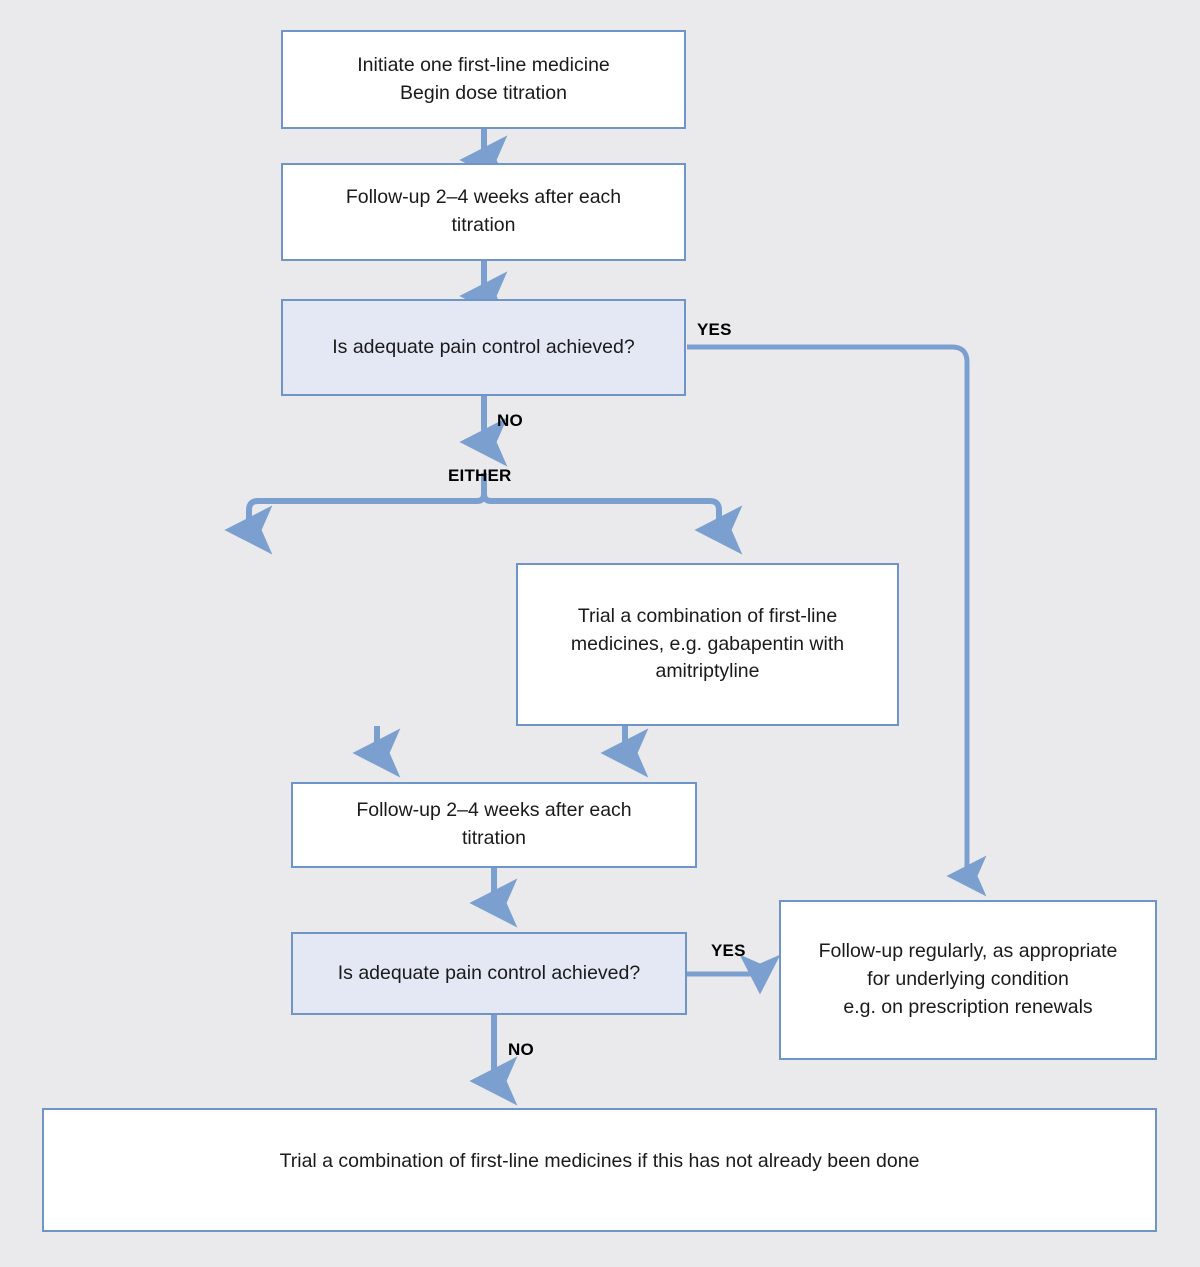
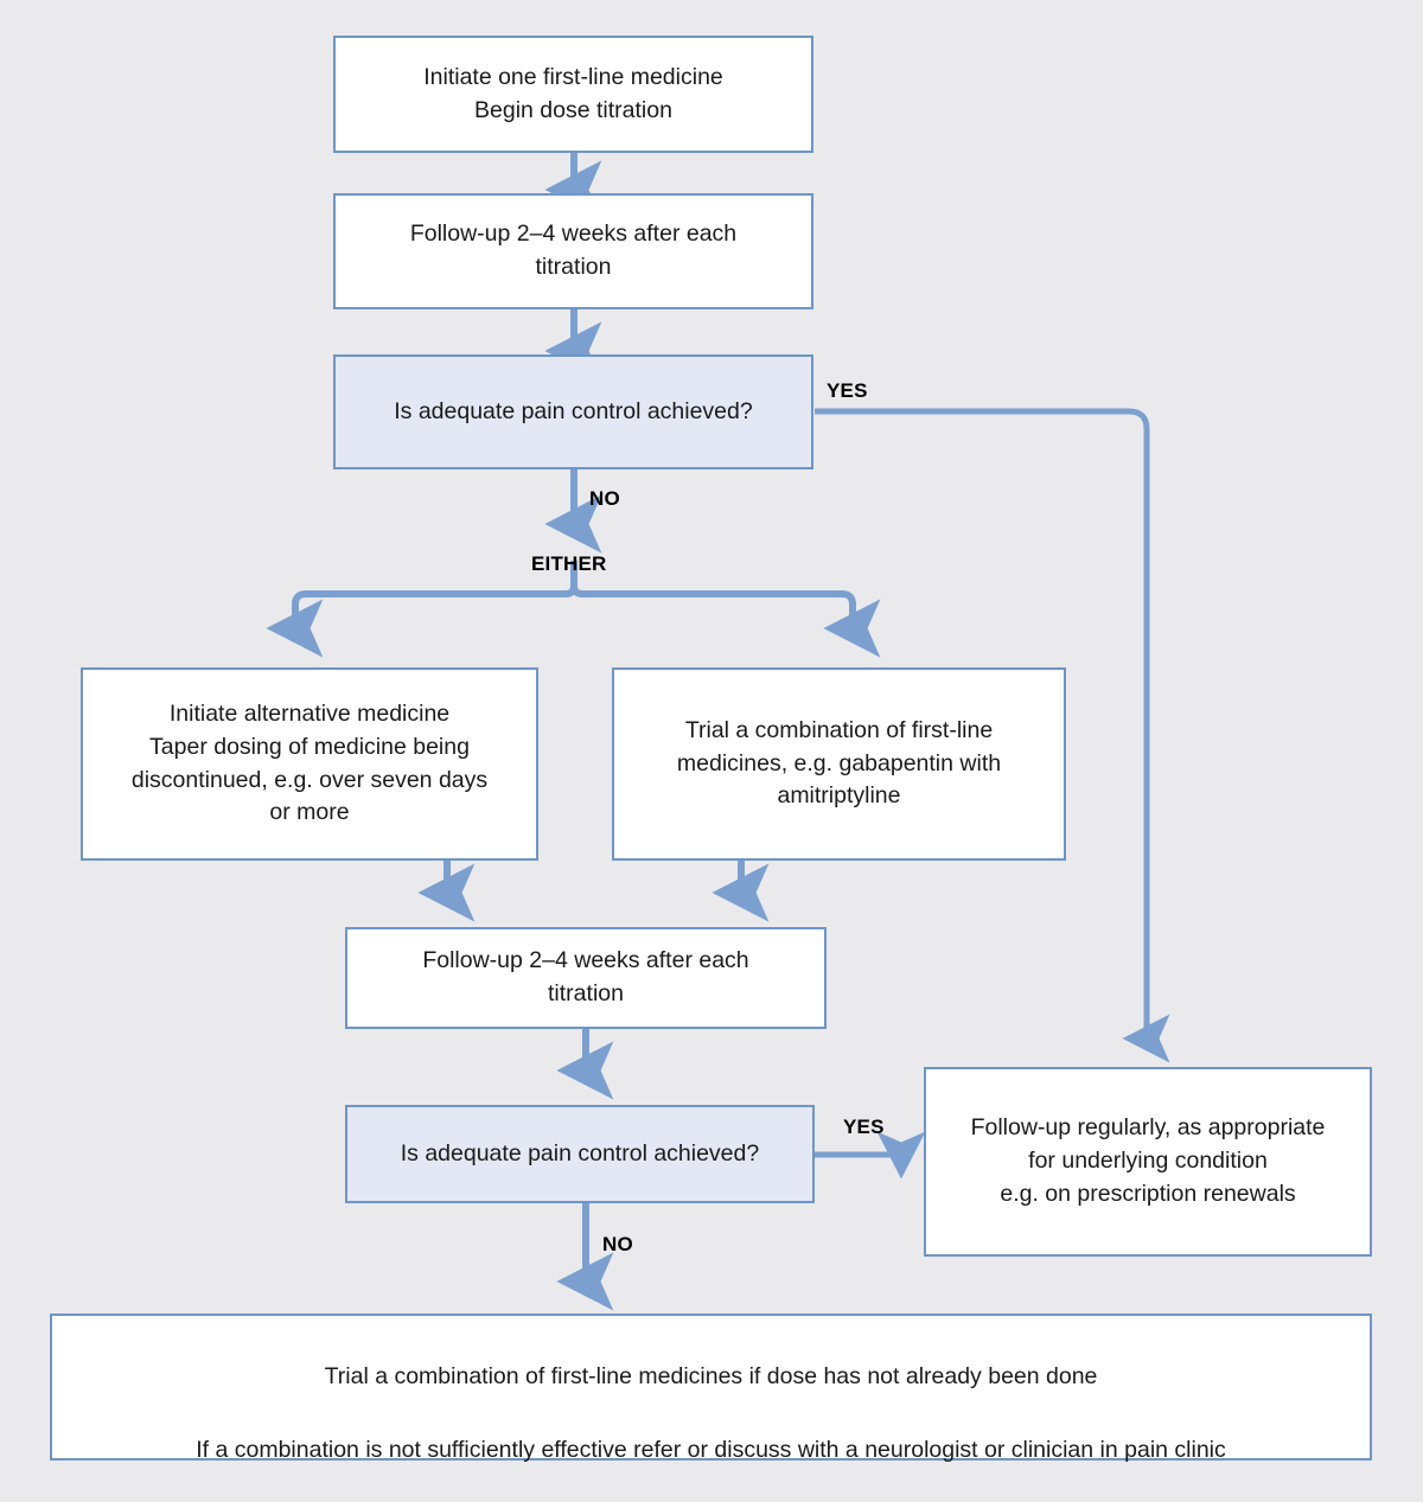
  Initiate one first-line medicine
  Begin dose titration
  Follow-up 2–4 weeks after each
  titration
  Is adequate pain control achieved?
+ Initiate alternative medicine
+ Taper dosing of medicine being
+ discontinued, e.g. over seven days
+ or more
  Trial a combination of first-line
  medicines, e.g. gabapentin with
  amitriptyline
  Follow-up 2–4 weeks after each
  titration
  Is adequate pain control achieved?
  Follow-up regularly, as appropriate
  for underlying condition
  e.g. on prescription renewals
- Trial a combination of first-line medicines if this has not already been done
+ Trial a combination of first-line medicines if dose has not already been done
+ If a combination is not sufficiently effective refer or discuss with a neurologist or clinician in pain clinic
  YES
  NO
  EITHER
  YES
  NO
